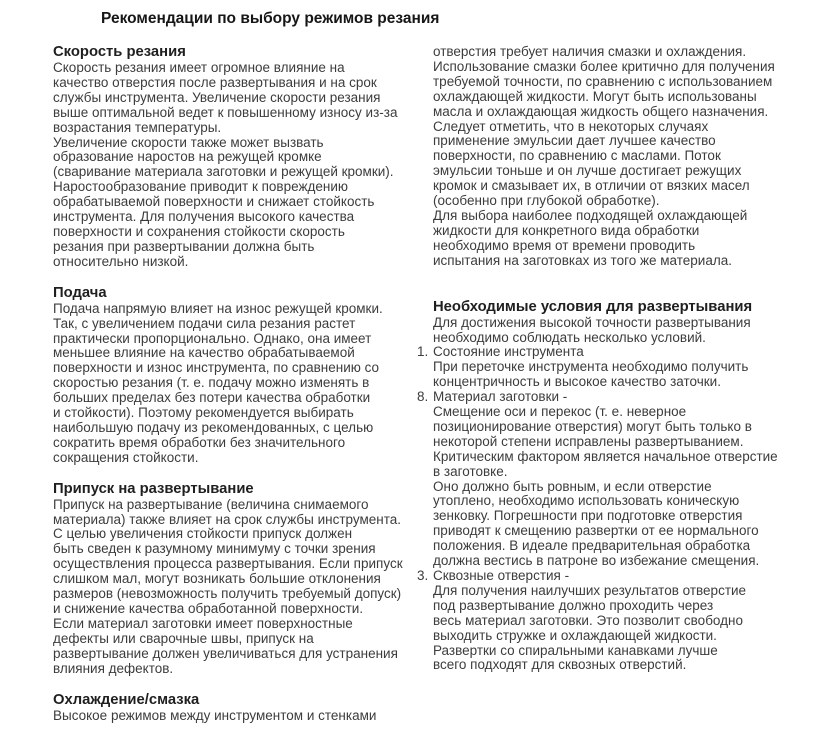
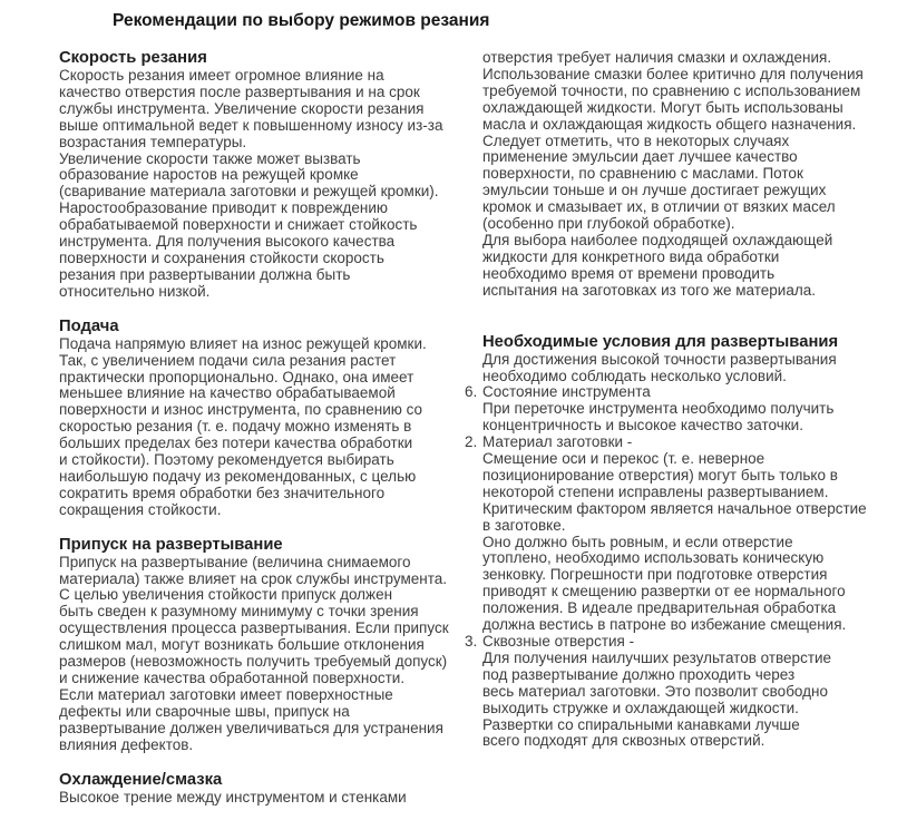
  Рекомендации по выбору режимов резания
  Скорость резания
  Скорость резания имеет огромное влияние на
  качество отверстия после развертывания и на срок
  службы инструмента. Увеличение скорости резания
  выше оптимальной ведет к повышенному износу из-за
  возрастания температуры.
  Увеличение скорости также может вызвать
  образование наростов на режущей кромке
  (сваривание материала заготовки и режущей кромки).
  Наростообразование приводит к повреждению
  обрабатываемой поверхности и снижает стойкость
  инструмента. Для получения высокого качества
  поверхности и сохранения стойкости скорость
  резания при развертывании должна быть
  относительно низкой.
  Подача
  Подача напрямую влияет на износ режущей кромки.
  Так, с увеличением подачи сила резания растет
  практически пропорционально. Однако, она имеет
  меньшее влияние на качество обрабатываемой
  поверхности и износ инструмента, по сравнению со
  скоростью резания (т. е. подачу можно изменять в
  больших пределах без потери качества обработки
  и стойкости). Поэтому рекомендуется выбирать
  наибольшую подачу из рекомендованных, с целью
  сократить время обработки без значительного
  сокращения стойкости.
  Припуск на развертывание
  Припуск на развертывание (величина снимаемого
  материала) также влияет на срок службы инструмента.
  С целью увеличения стойкости припуск должен
  быть сведен к разумному минимуму с точки зрения
  осуществления процесса развертывания. Если припуск
  слишком мал, могут возникать большие отклонения
  размеров (невозможность получить требуемый допуск)
  и снижение качества обработанной поверхности.
  Если материал заготовки имеет поверхностные
  дефекты или сварочные швы, припуск на
  развертывание должен увеличиваться для устранения
  влияния дефектов.
  Охлаждение/смазка
- Высокое режимов между инструментом и стенками
+ Высокое трение между инструментом и стенками
  отверстия требует наличия смазки и охлаждения.
  Использование смазки более критично для получения
  требуемой точности, по сравнению с использованием
  охлаждающей жидкости. Могут быть использованы
  масла и охлаждающая жидкость общего назначения.
  Следует отметить, что в некоторых случаях
  применение эмульсии дает лучшее качество
  поверхности, по сравнению с маслами. Поток
  эмульсии тоньше и он лучше достигает режущих
  кромок и смазывает их, в отличии от вязких масел
  (особенно при глубокой обработке).
  Для выбора наиболее подходящей охлаждающей
  жидкости для конкретного вида обработки
  необходимо время от времени проводить
  испытания на заготовках из того же материала.
  Необходимые условия для развертывания
  Для достижения высокой точности развертывания
  необходимо соблюдать несколько условий.
- 1.
+ 6.
  Состояние инструмента
  При переточке инструмента необходимо получить
  концентричность и высокое качество заточки.
- 8.
+ 2.
  Материал заготовки -
  Смещение оси и перекос (т. е. неверное
  позиционирование отверстия) могут быть только в
  некоторой степени исправлены развертыванием.
  Критическим фактором является начальное отверстие
  в заготовке.
  Оно должно быть ровным, и если отверстие
  утоплено, необходимо использовать коническую
  зенковку. Погрешности при подготовке отверстия
  приводят к смещению развертки от ее нормального
  положения. В идеале предварительная обработка
  должна вестись в патроне во избежание смещения.
  3.
  Сквозные отверстия -
  Для получения наилучших результатов отверстие
  под развертывание должно проходить через
  весь материал заготовки. Это позволит свободно
  выходить стружке и охлаждающей жидкости.
  Развертки со спиральными канавками лучше
  всего подходят для сквозных отверстий.
